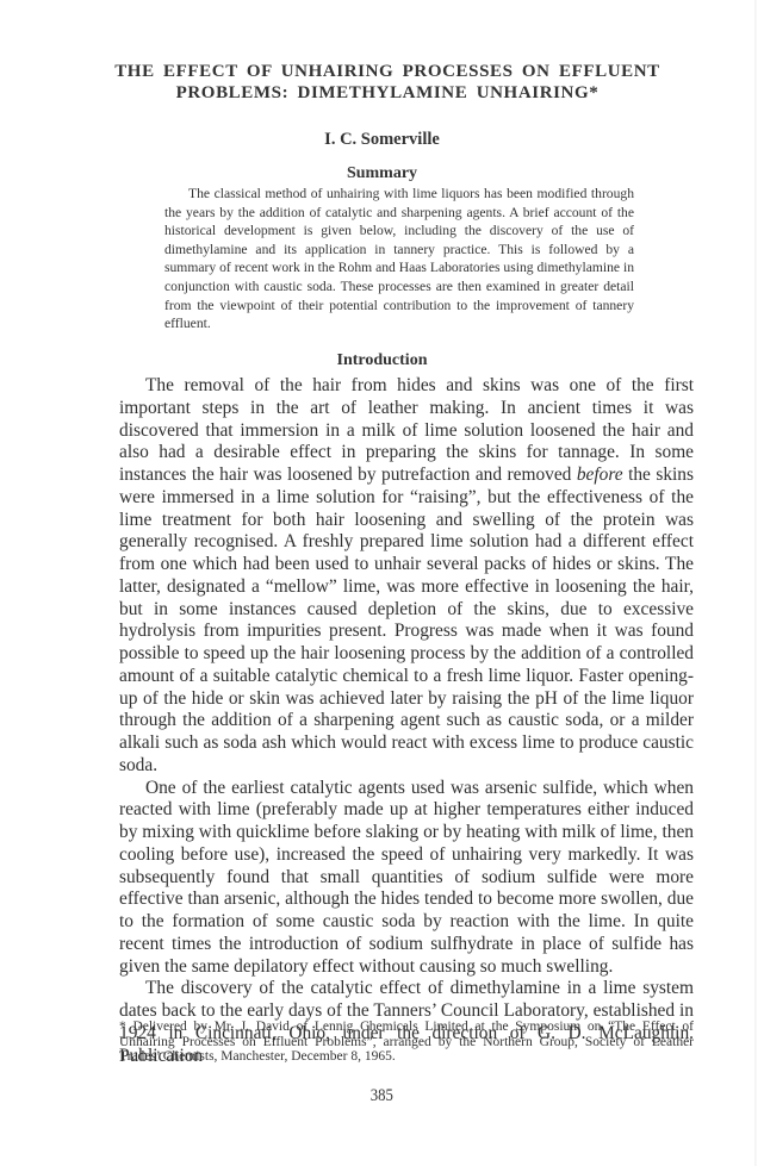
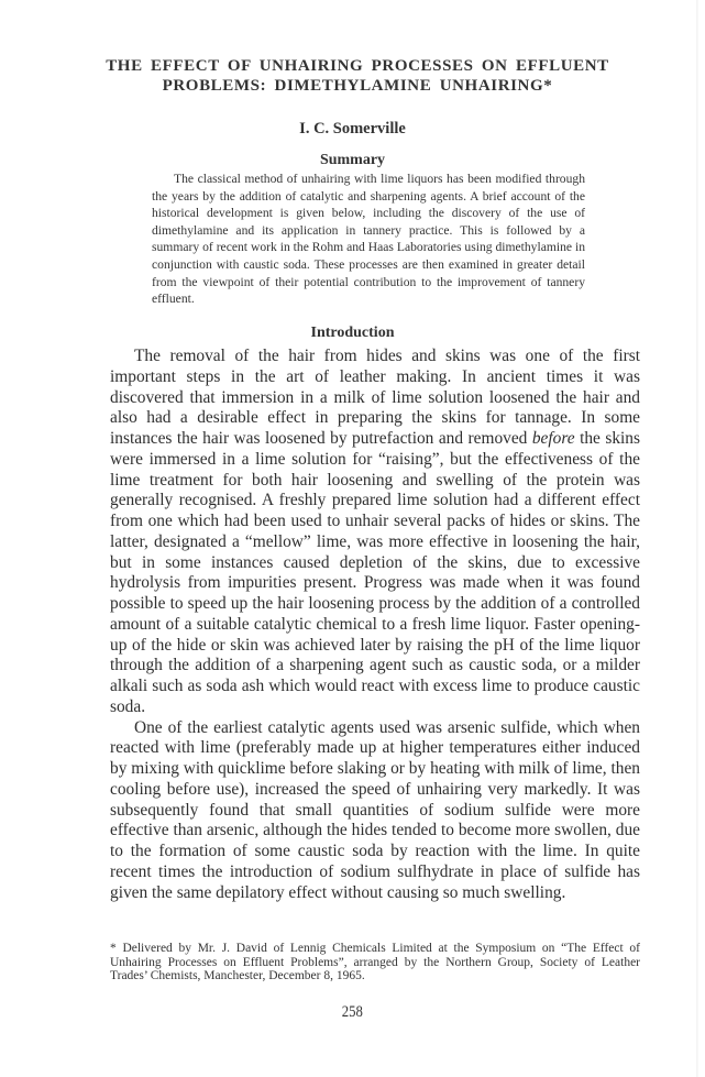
  THE EFFECT OF UNHAIRING PROCESSES ON EFFLUENT PROBLEMS: DIMETHYLAMINE UNHAIRING*
  I. C. Somerville
  Summary
  The classical method of unhairing with lime liquors has been modified through the years by the addition of catalytic and sharpening agents. A brief account of the historical development is given below, including the discovery of the use of dimethylamine and its application in tannery practice. This is followed by a summary of recent work in the Rohm and Haas Laboratories using dimethylamine in conjunction with caustic soda. These processes are then examined in greater detail from the viewpoint of their potential contribution to the improvement of tannery effluent.
  Introduction
  The removal of the hair from hides and skins was one of the first important steps in the art of leather making. In ancient times it was discovered that immersion in a milk of lime solution loosened the hair and also had a desirable effect in preparing the skins for tannage. In some instances the hair was loosened by putrefaction and removed before the skins were immersed in a lime solution for “raising”, but the effectiveness of the lime treatment for both hair loosening and swelling of the protein was generally recognised. A freshly prepared lime solution had a different effect from one which had been used to unhair several packs of hides or skins. The latter, designated a “mellow” lime, was more effective in loosening the hair, but in some instances caused depletion of the skins, due to excessive hydrolysis from impurities present. Progress was made when it was found possible to speed up the hair loosening process by the addition of a controlled amount of a suitable catalytic chemical to a fresh lime liquor. Faster opening-up of the hide or skin was achieved later by raising the pH of the lime liquor through the addition of a sharpening agent such as caustic soda, or a milder alkali such as soda ash which would react with excess lime to produce caustic soda.
  One of the earliest catalytic agents used was arsenic sulfide, which when reacted with lime (preferably made up at higher temperatures either induced by mixing with quicklime before slaking or by heating with milk of lime, then cooling before use), increased the speed of unhairing very markedly. It was subsequently found that small quantities of sodium sulfide were more effective than arsenic, although the hides tended to become more swollen, due to the formation of some caustic soda by reaction with the lime. In quite recent times the introduction of sodium sulfhydrate in place of sulfide has given the same depilatory effect without causing so much swelling.
- The discovery of the catalytic effect of dimethylamine in a lime system dates back to the early days of the Tanners’ Council Laboratory, established in 1924 in Cincinnati, Ohio, under the direction of G. D. McLaughlin. Publication
  * Delivered by Mr. J. David of Lennig Chemicals Limited at the Symposium on “The Effect of Unhairing Processes on Effluent Problems”, arranged by the Northern Group, Society of Leather Trades’ Chemists, Manchester, December 8, 1965.
- 385
+ 258
